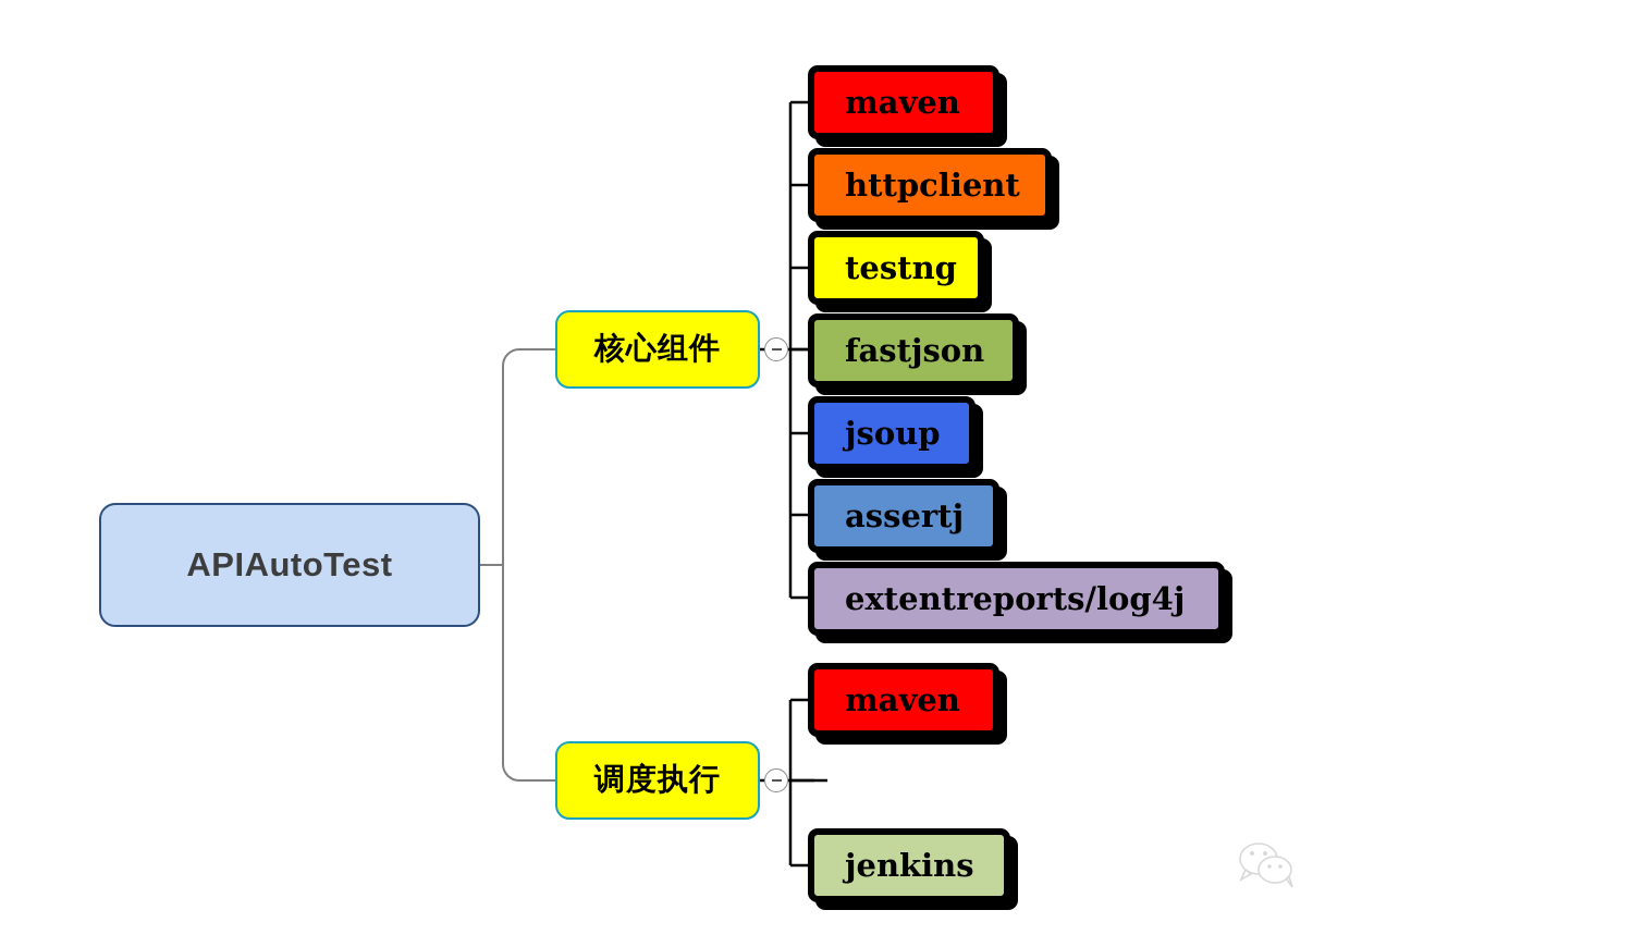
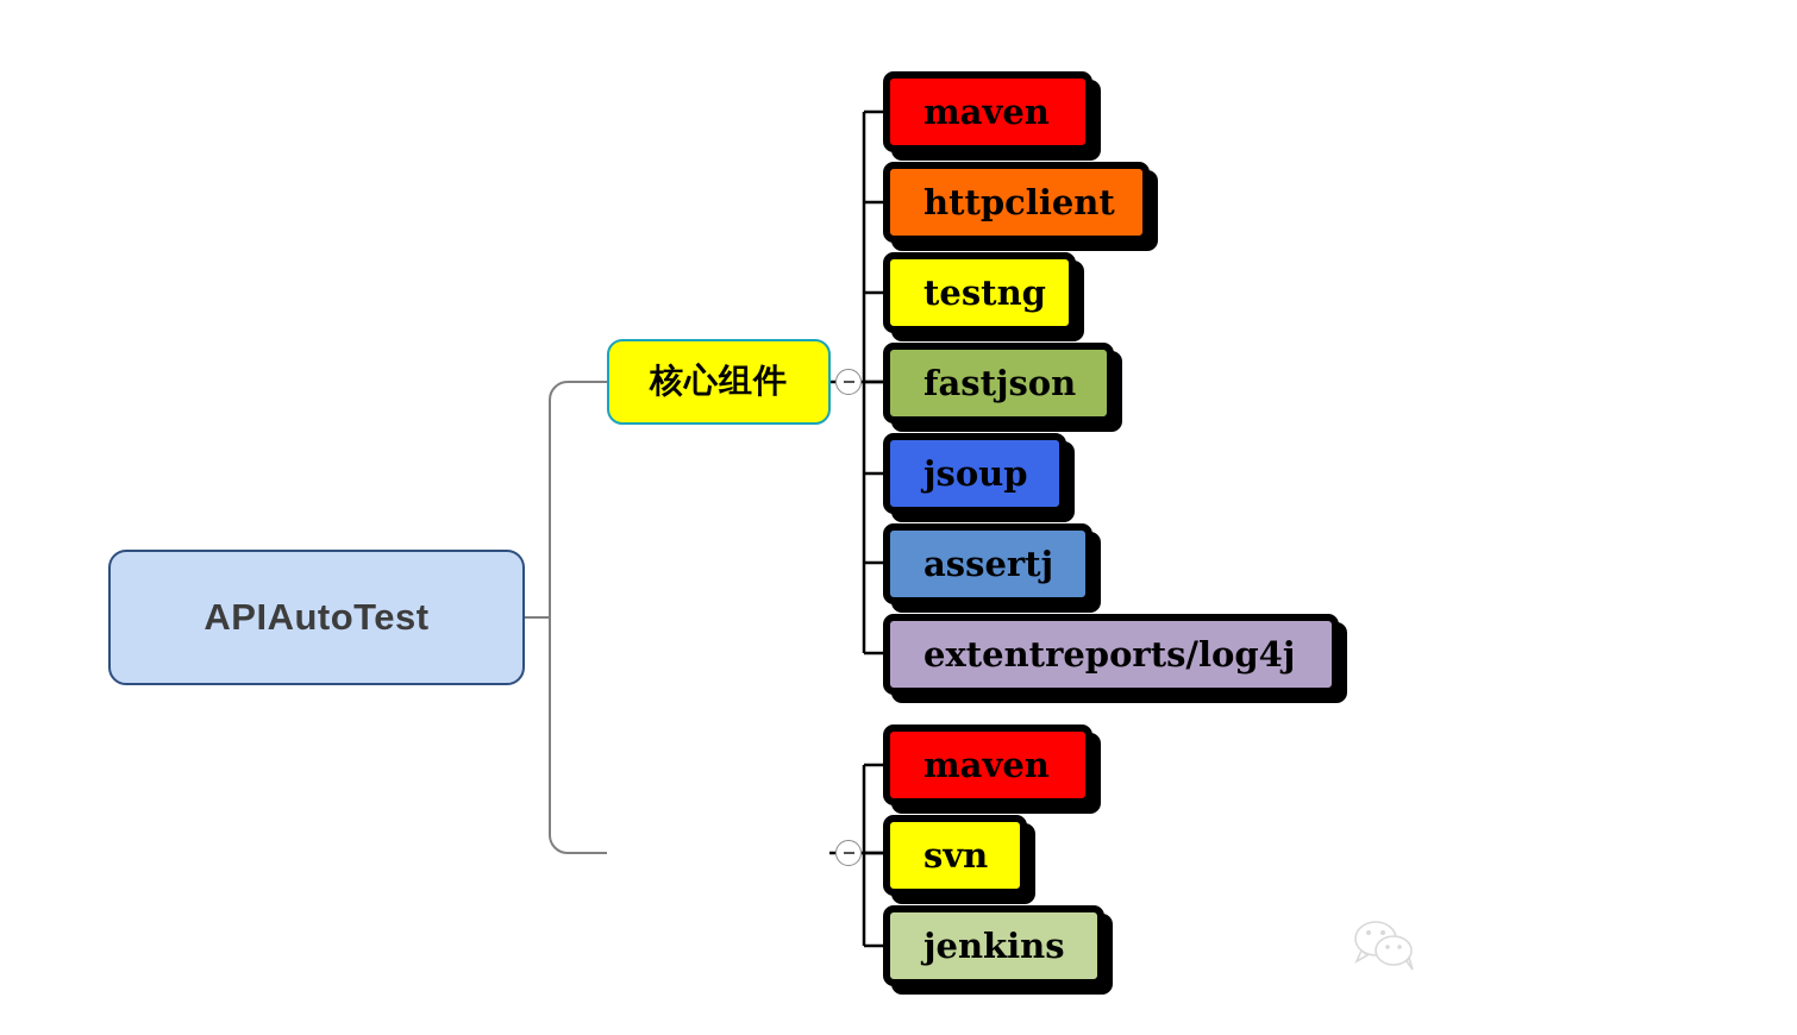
  APIAutoTest
  核心组件
  maven
  httpclient
  testng
  fastjson
  jsoup
  assertj
  extentreports/log4j
- 调度执行
  maven
+ svn
  jenkins
